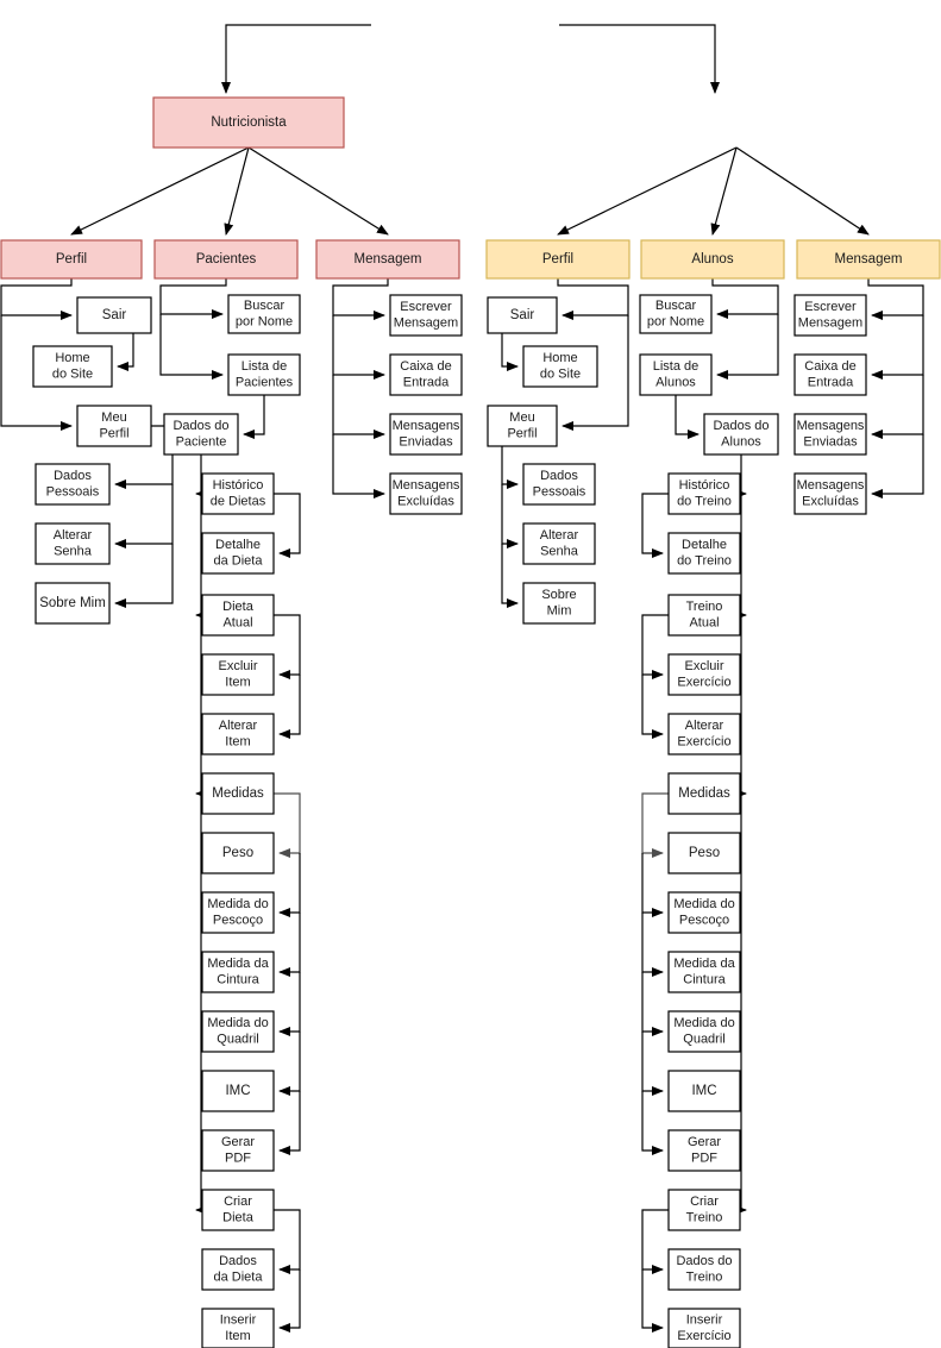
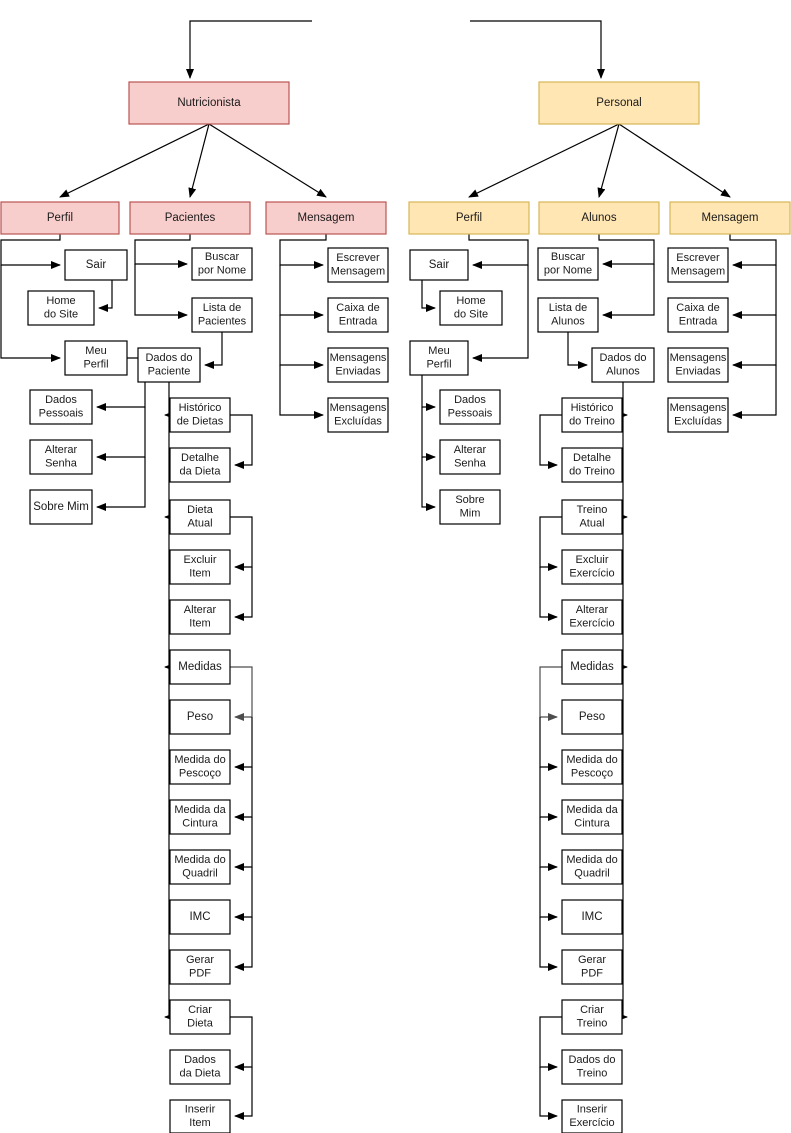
  Nutricionista
+ Personal
  Perfil
  Pacientes
  Mensagem
  Perfil
  Alunos
  Mensagem
  Sair
  Home
  do Site
  Meu
  Perfil
  Dados
  Pessoais
  Alterar
  Senha
  Sobre Mim
  Buscar
  por Nome
  Lista de
  Pacientes
  Dados do
  Paciente
  Histórico
  de Dietas
  Detalhe
  da Dieta
  Dieta
  Atual
  Excluir
  Item
  Alterar
  Item
  Medidas
  Peso
  Medida do
  Pescoço
  Medida da
  Cintura
  Medida do
  Quadril
  IMC
  Gerar
  PDF
  Criar
  Dieta
  Dados
  da Dieta
  Inserir
  Item
  Escrever
  Mensagem
  Caixa de
  Entrada
  Mensagens
  Enviadas
  Mensagens
  Excluídas
  Sair
  Home
  do Site
  Meu
  Perfil
  Dados
  Pessoais
  Alterar
  Senha
  Sobre
  Mim
  Buscar
  por Nome
  Lista de
  Alunos
  Dados do
  Alunos
  Histórico
  do Treino
  Detalhe
  do Treino
  Treino
  Atual
  Excluir
  Exercício
  Alterar
  Exercício
  Medidas
  Peso
  Medida do
  Pescoço
  Medida da
  Cintura
  Medida do
  Quadril
  IMC
  Gerar
  PDF
  Criar
  Treino
  Dados do
  Treino
  Inserir
  Exercício
  Escrever
  Mensagem
  Caixa de
  Entrada
  Mensagens
  Enviadas
  Mensagens
  Excluídas
